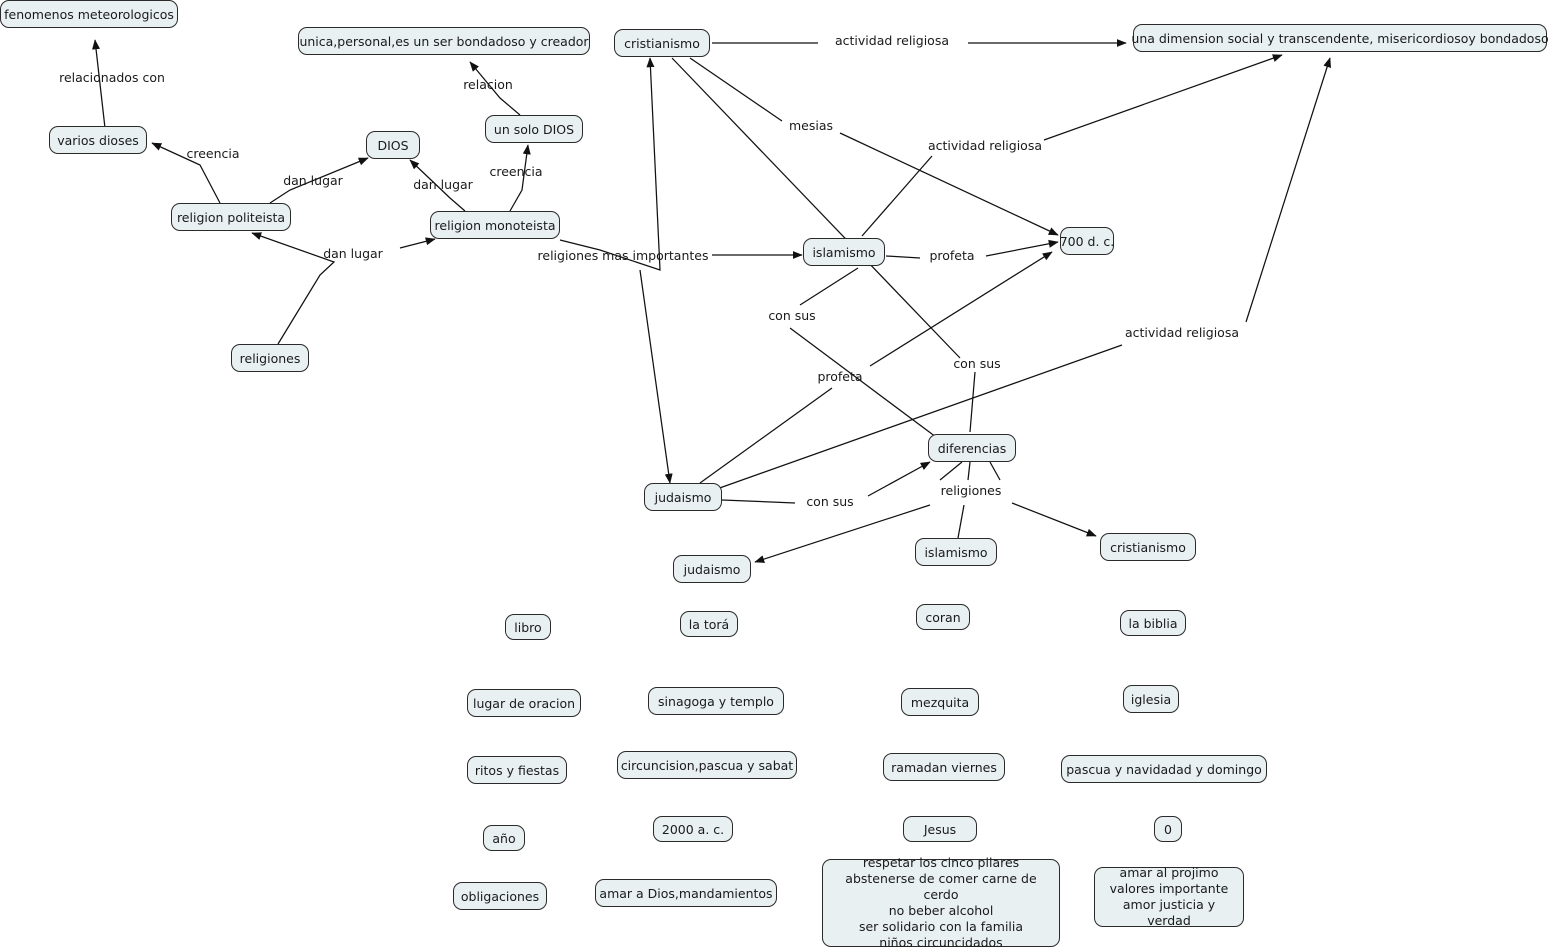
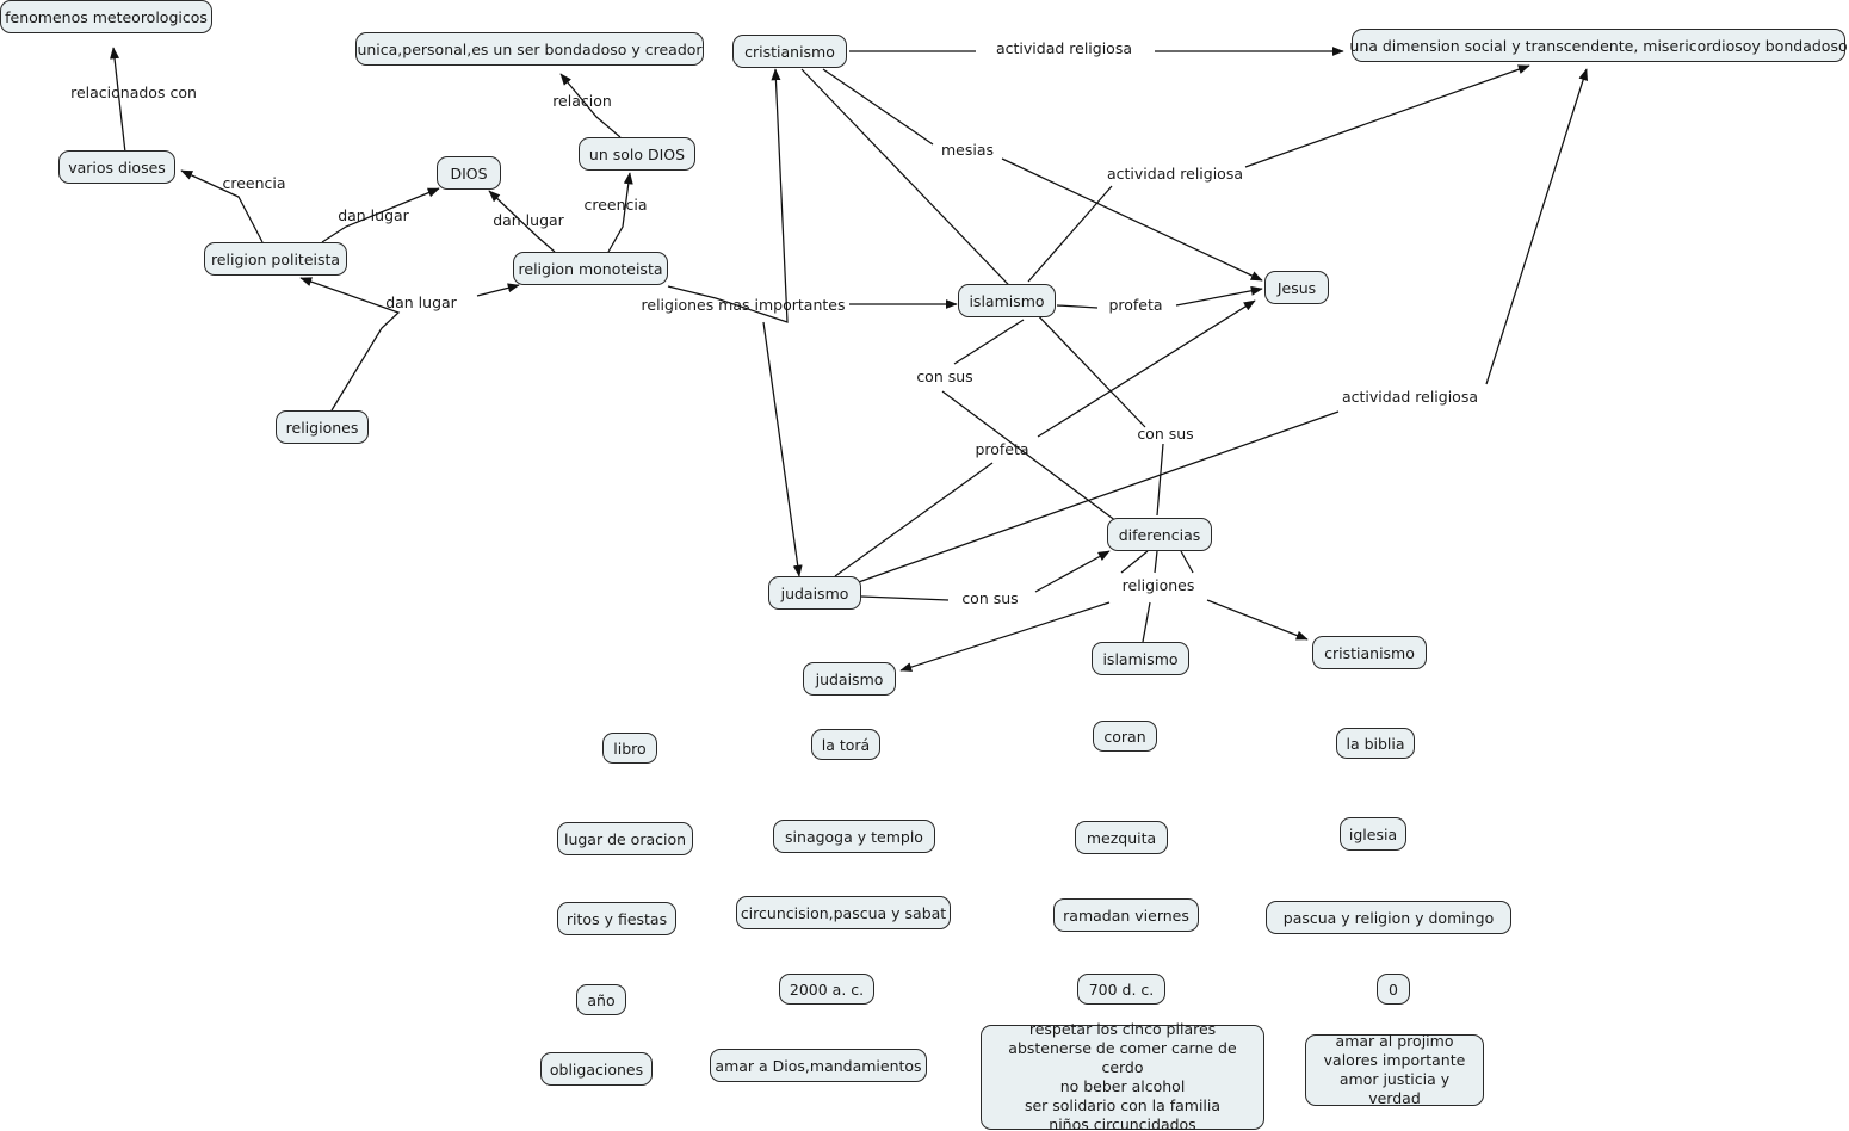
  fenomenos meteorologicos
  unica,personal,es un ser bondadoso y creador
  cristianismo
  una dimension social y transcendente, misericordiosoy bondadoso
  varios dioses
  DIOS
  un solo DIOS
  religion politeista
  religion monoteista
  islamismo
- 700 d. c.
+ Jesus
  religiones
  diferencias
  judaismo
  islamismo
  cristianismo
  judaismo
  libro
  la torá
  coran
  la biblia
  lugar de oracion
  sinagoga y templo
  mezquita
  iglesia
  ritos y fiestas
  circuncision,pascua y sabat
  ramadan viernes
- pascua y navidadad y domingo
+ pascua y religion y domingo
  año
  2000 a. c.
- Jesus
+ 700 d. c.
  0
  obligaciones
  amar a Dios,mandamientos
  respetar los cinco pilares
  abstenerse de comer carne de cerdo
  no beber alcohol
  ser solidario con la familia
  niños circuncidados
  amar al projimo
  valores importante
  amor justicia y verdad
  relacionados con
  relacion
  actividad religiosa
  mesias
  actividad religiosa
  creencia
  creencia
  dan lugar
  dan lugar
  religiones mas importantes
  profeta
  dan lugar
  con sus
  actividad religiosa
  con sus
  profeta
  religiones
  con sus
